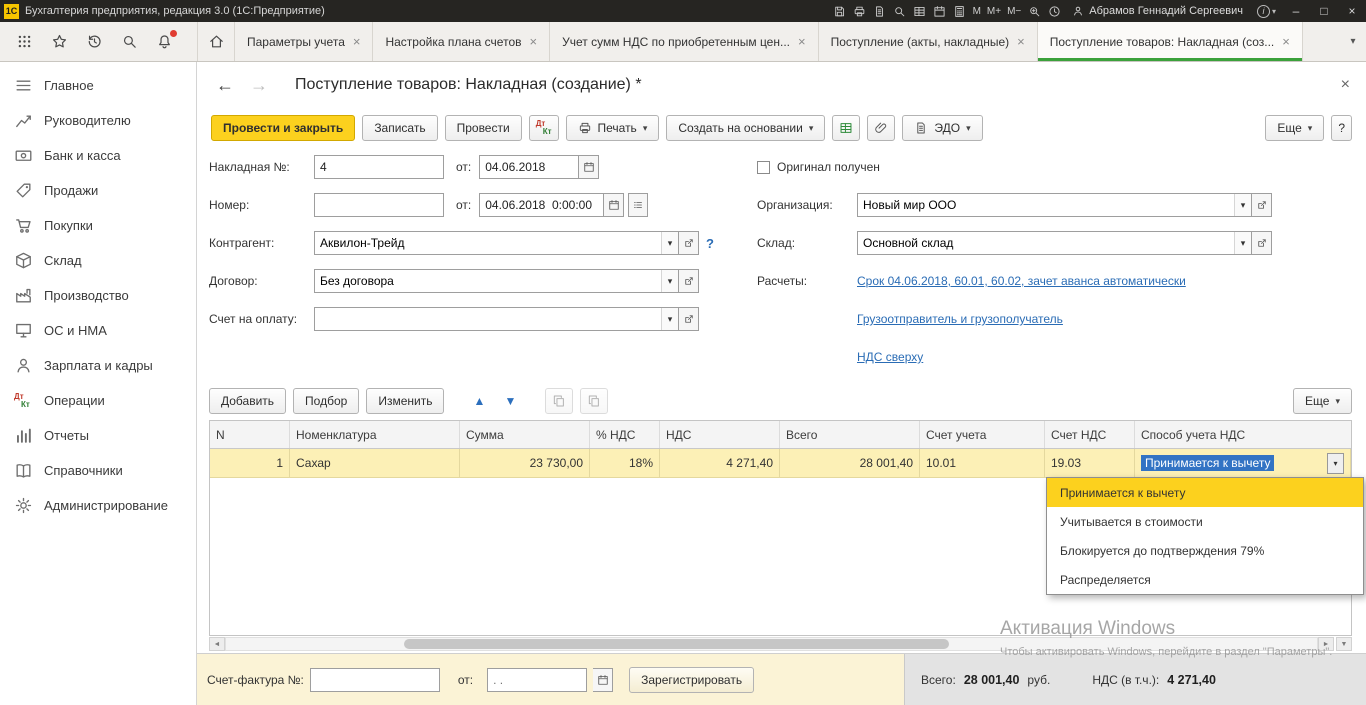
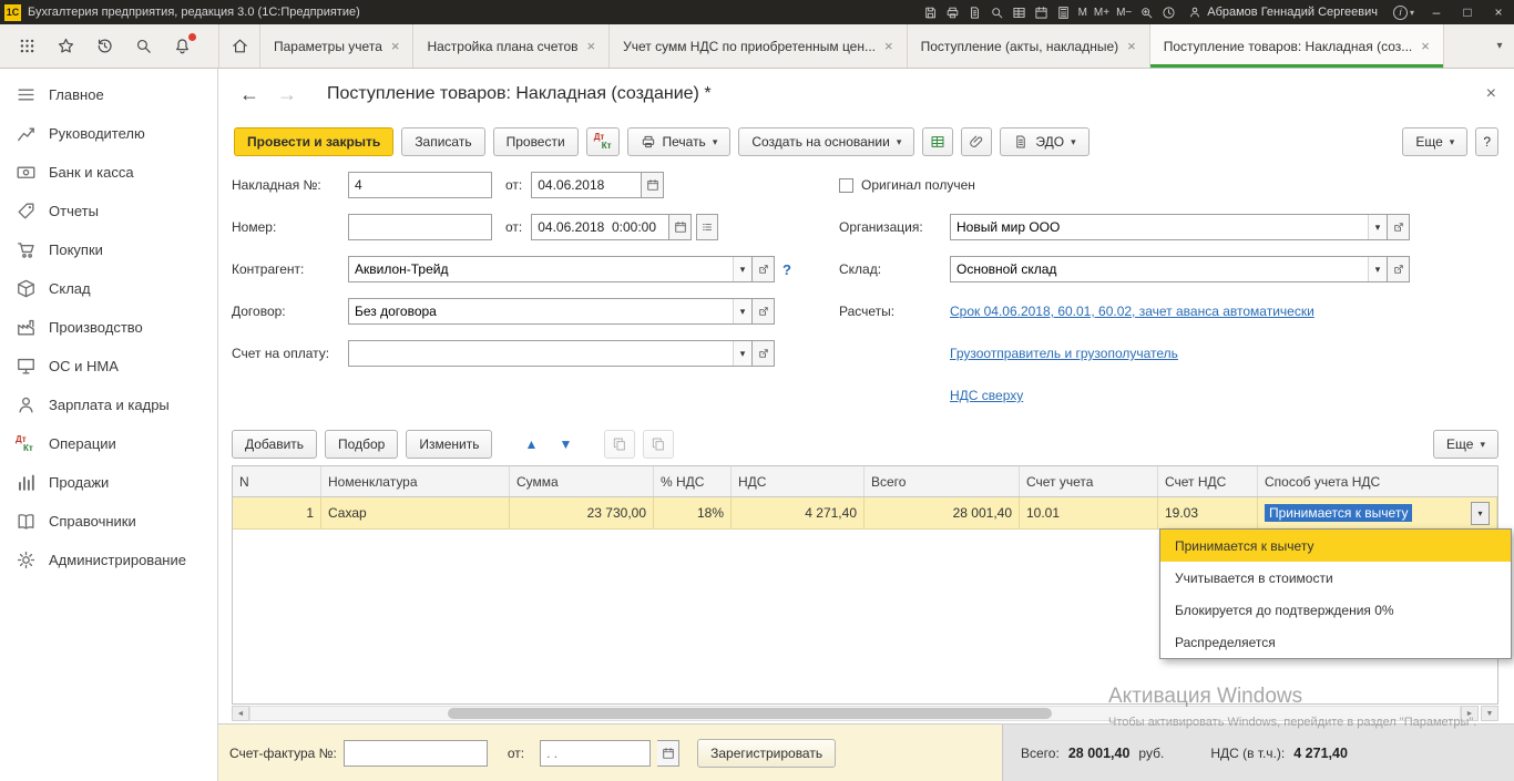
  1С
  Бухгалтерия предприятия, редакция 3.0 (1С:Предприятие)
  M
  M+
  M−
  Абрамов Геннадий Сергеевич
  i
  ▾
  –
  □
  ×
  Параметры учета
  ×
  Настройка плана счетов
  ×
  Учет сумм НДС по приобретенным цен...
  ×
  Поступление (акты, накладные)
  ×
  Поступление товаров: Накладная (соз...
  ×
  ▾
  Главное
  Руководителю
  Банк и касса
- Продажи
+ Отчеты
  Покупки
  Склад
  Производство
  ОС и НМА
  Зарплата и кадры
  Дт
  Кт
  Операции
- Отчеты
+ Продажи
  Справочники
  Администрирование
  ←
  →
  Поступление товаров: Накладная (создание) *
  ×
  Провести и закрыть
  Записать
  Провести
  Дт
  Кт
  Печать
  ▾
  Создать на основании
  ▾
  ЭДО
  ▾
  Еще
  ▾
  ?
  Накладная №:
  4
  от:
  04.06.2018
  Номер:
  от:
  04.06.2018 0:00:00
  Контрагент:
  Аквилон-Трейд
  ▾
  ?
  Договор:
  Без договора
  ▾
  Счет на оплату:
  ▾
  Оригинал получен
  Организация:
  Новый мир ООО
  ▾
  Склад:
  Основной склад
  ▾
  Расчеты:
  Срок 04.06.2018, 60.01, 60.02, зачет аванса автоматически
  Грузоотправитель и грузополучатель
  НДС сверху
  Добавить
  Подбор
  Изменить
  ▲
  ▼
  Еще
  ▾
  N
  Номенклатура
  Сумма
  % НДС
  НДС
  Всего
  Счет учета
  Счет НДС
  Способ учета НДС
  1
  Сахар
  23 730,00
  18%
  4 271,40
  28 001,40
  10.01
  19.03
  Принимается к вычету
  ▾
  Счет-фактура №:
  от:
  . .
  Зарегистрировать
  Всего:
  28 001,40
  руб.
  НДС (в т.ч.):
  4 271,40
  Принимается к вычету
  Учитывается в стоимости
- Блокируется до подтверждения 79%
+ Блокируется до подтверждения 0%
  Распределяется
  Активация Windows
  Чтобы активировать Windows, перейдите в раздел "Параметры".
